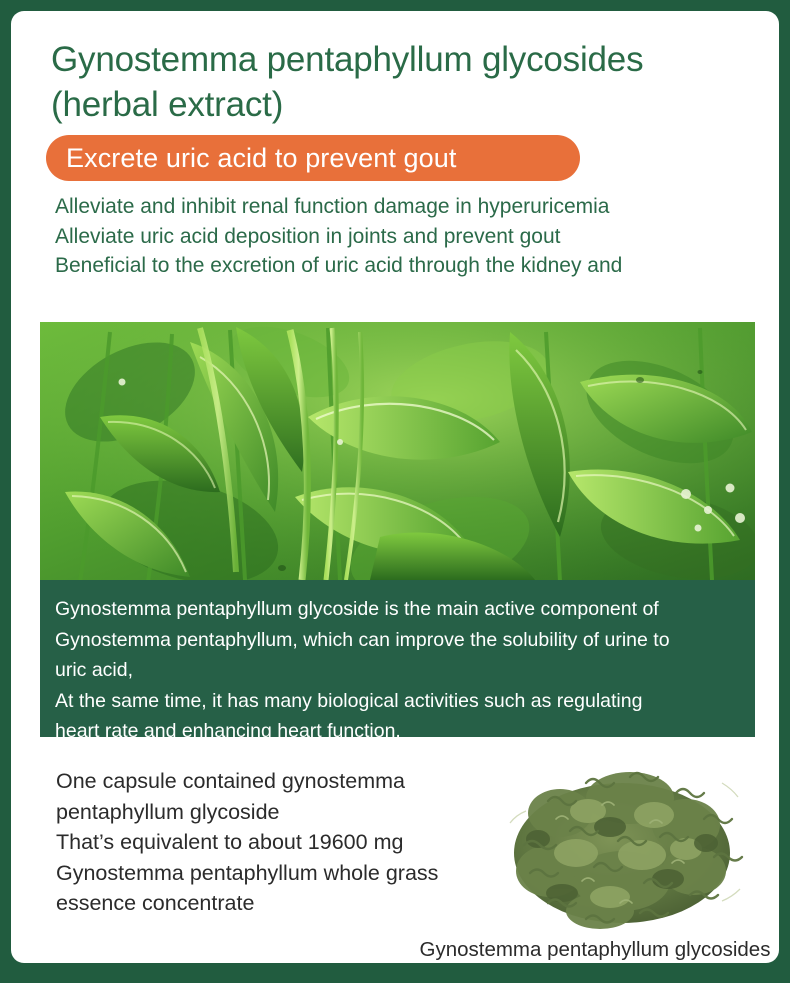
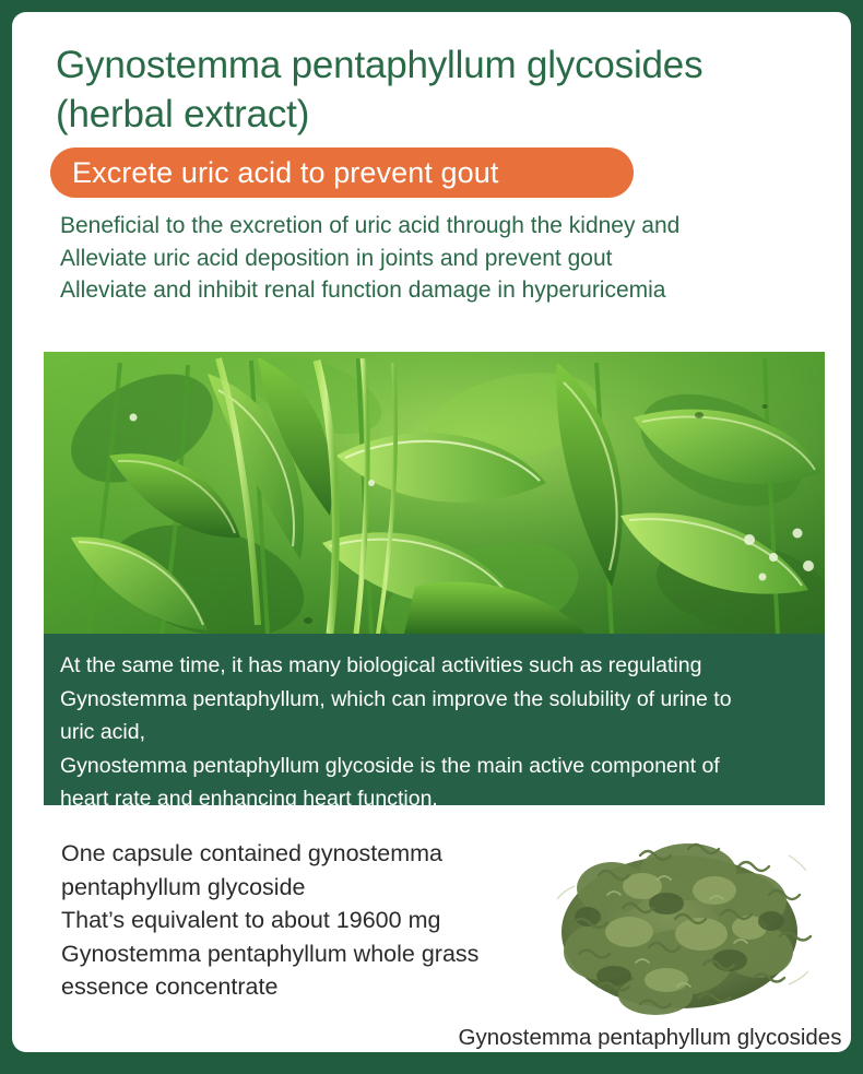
  Gynostemma pentaphyllum glycosides
  (herbal extract)
  Excrete uric acid to prevent gout
- Alleviate and inhibit renal function damage in hyperuricemia
+ Beneficial to the excretion of uric acid through the kidney and
  Alleviate uric acid deposition in joints and prevent gout
- Beneficial to the excretion of uric acid through the kidney and
+ Alleviate and inhibit renal function damage in hyperuricemia
- Gynostemma pentaphyllum glycoside is the main active component of
+ At the same time, it has many biological activities such as regulating
  Gynostemma pentaphyllum, which can improve the solubility of urine to
  uric acid,
- At the same time, it has many biological activities such as regulating
+ Gynostemma pentaphyllum glycoside is the main active component of
  heart rate and enhancing heart function.
  One capsule contained gynostemma
  pentaphyllum glycoside
  That’s equivalent to about 19600 mg
  Gynostemma pentaphyllum whole grass
  essence concentrate
  Gynostemma pentaphyllum glycosides
